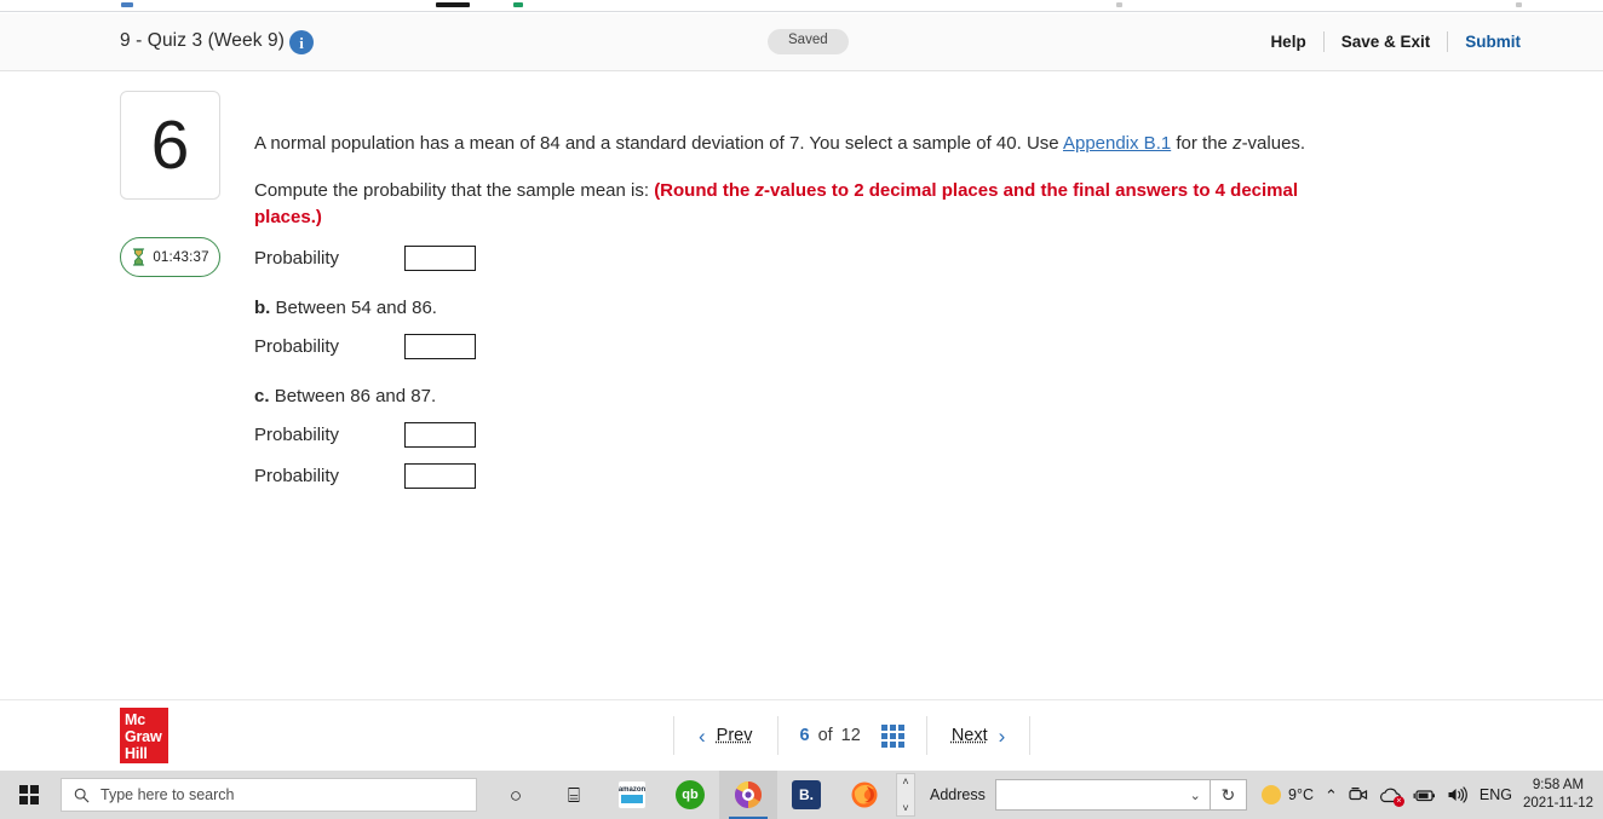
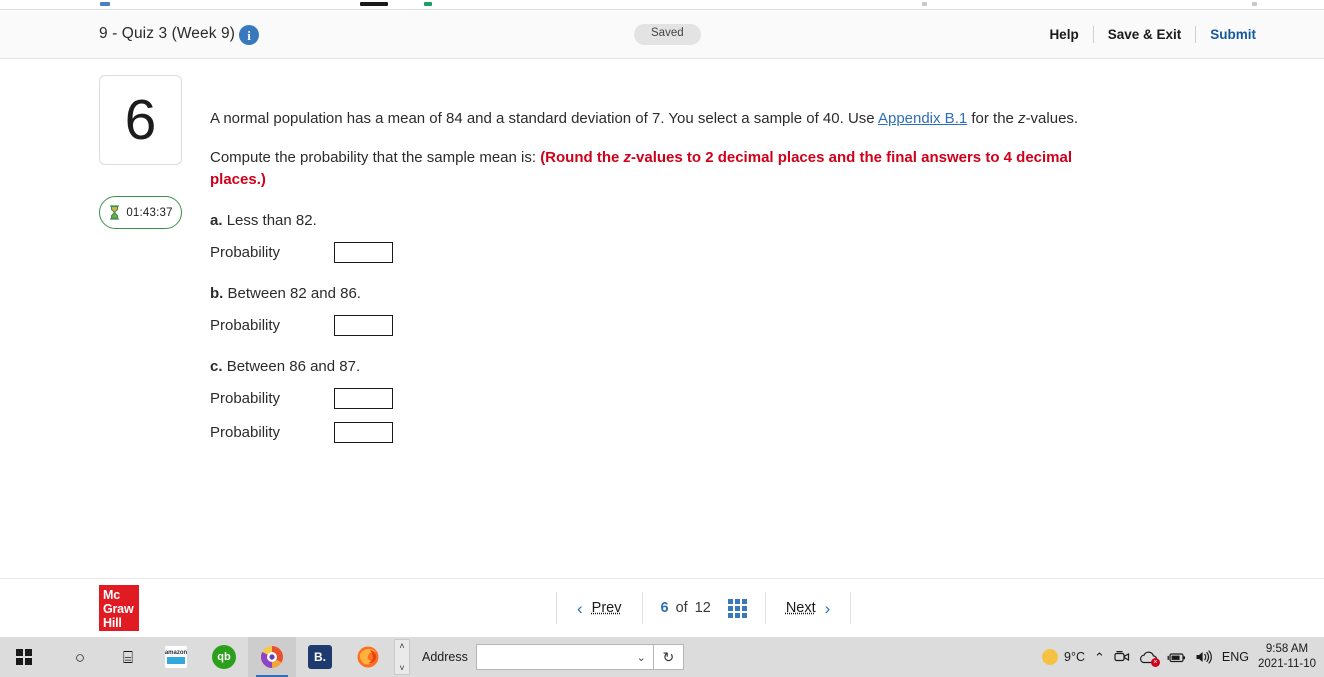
  9 - Quiz 3 (Week 9)
  i
  Saved
  Help
  Save & Exit
  Submit
  6
  01:43:37
  A normal population has a mean of 84 and a standard deviation of 7. You select a sample of 40. Use Appendix B.1 for the z-values.
  Compute the probability that the sample mean is: (Round the z-values to 2 decimal places and the final answers to 4 decimal places.)
+ a. Less than 82.
  Probability
- b. Between 54 and 86.
+ b. Between 82 and 86.
  Probability
  c. Between 86 and 87.
  Probability
  Probability
  Mc
  Graw
  Hill
  ‹
  Prev
  6
  of
  12
  Next
  ›
- Type here to search
  ○
  ⌸
  qb
  B.
  ˄
  ˅
  Address
  ⌄
  ↻
  9°C
  ⌃
  ENG
  9:58 AM
- 2021-11-12
+ 2021-11-10
